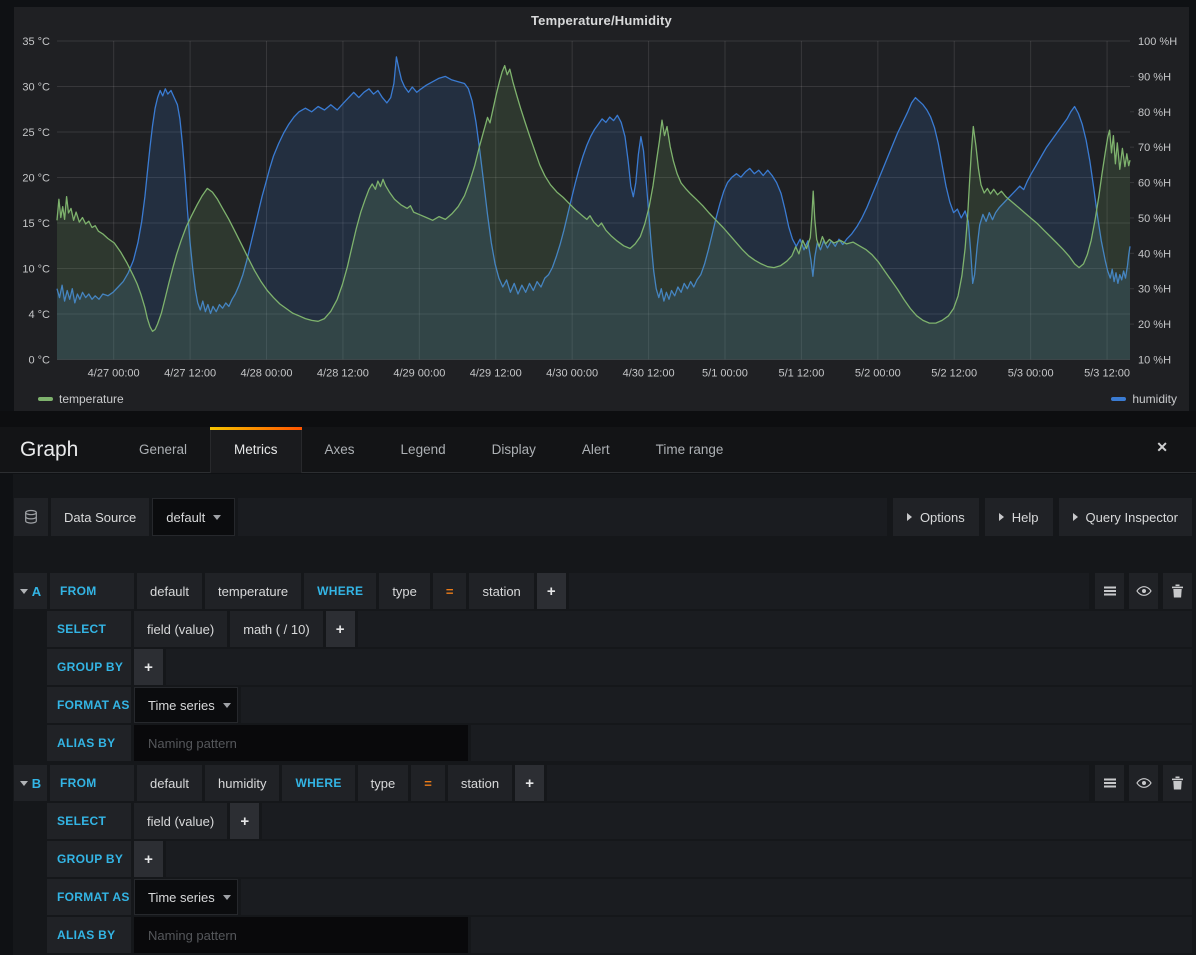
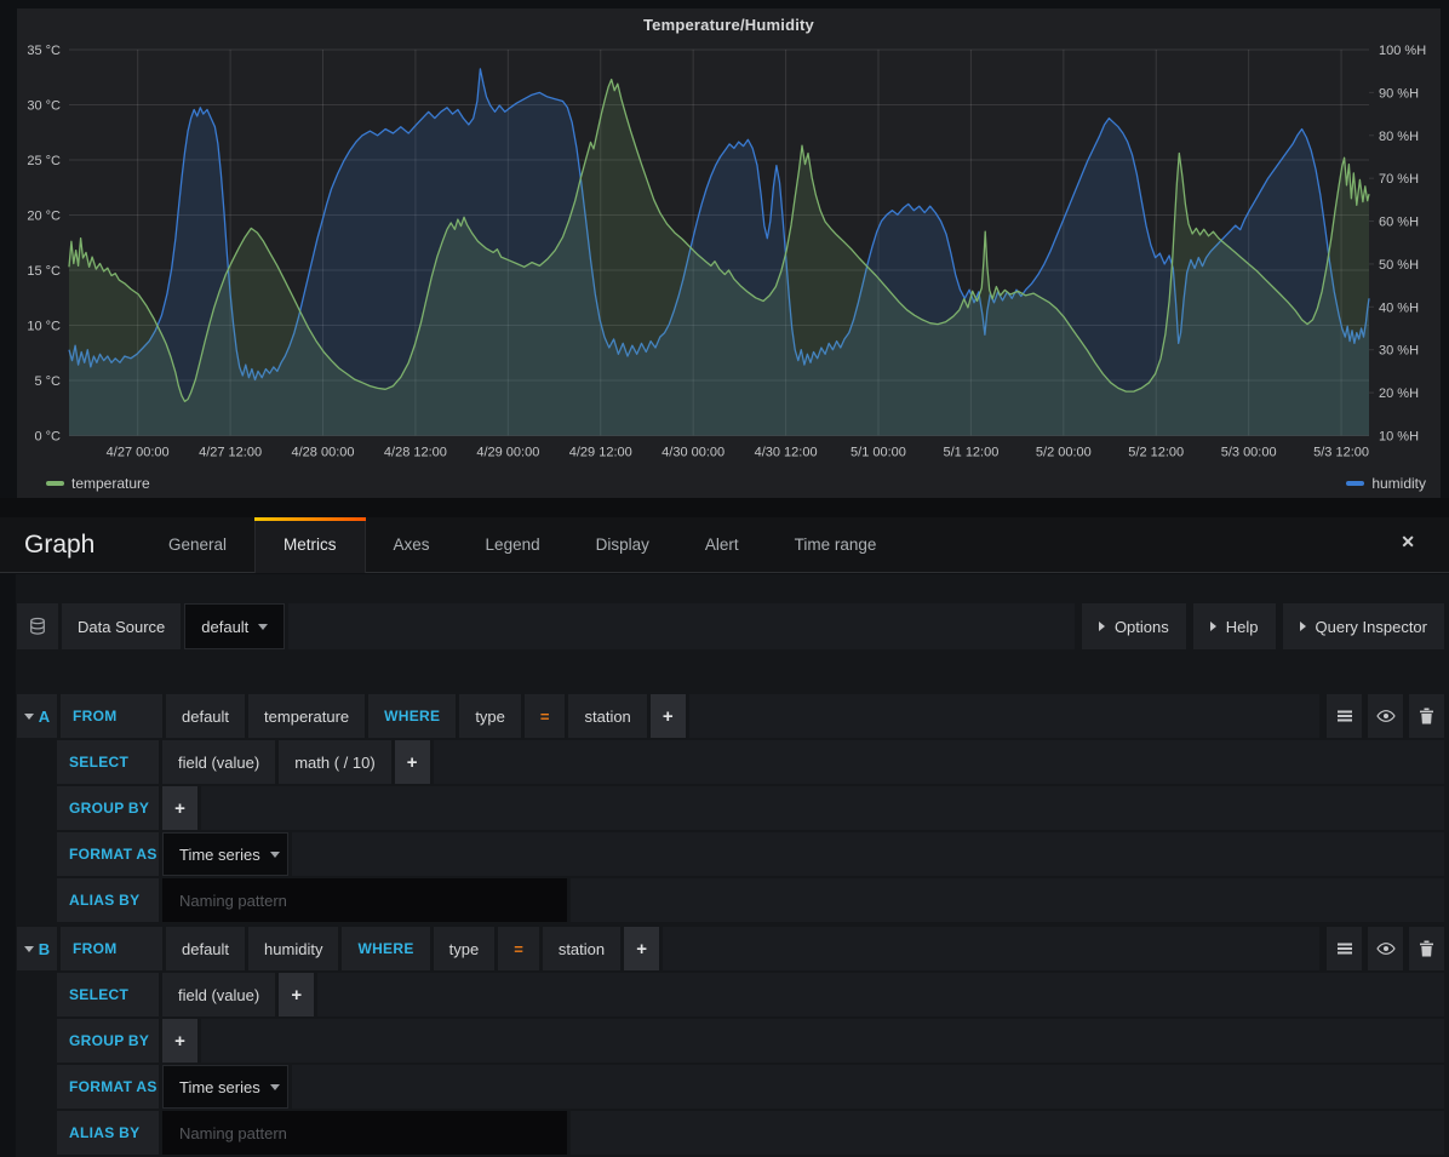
  Temperature/Humidity
  35 °C
  30 °C
  25 °C
  20 °C
  15 °C
  10 °C
- 4 °C
+ 5 °C
  0 °C
  100 %H
  90 %H
  80 %H
  70 %H
  60 %H
  50 %H
  40 %H
  30 %H
  20 %H
  10 %H
  4/27 00:00
  4/27 12:00
  4/28 00:00
  4/28 12:00
  4/29 00:00
  4/29 12:00
  4/30 00:00
  4/30 12:00
  5/1 00:00
  5/1 12:00
  5/2 00:00
  5/2 12:00
  5/3 00:00
  5/3 12:00
  temperature
  humidity
  Graph
  General
  Metrics
  Axes
  Legend
  Display
  Alert
  Time range
  ✕
  Data Source
  default
  Options
  Help
  Query Inspector
  A
  FROM
  default
  temperature
  WHERE
  type
  =
  station
  +
  SELECT
  field (value)
  math ( / 10)
  +
  GROUP BY
  +
  FORMAT AS
  Time series
  ALIAS BY
  Naming pattern
  B
  FROM
  default
  humidity
  WHERE
  type
  =
  station
  +
  SELECT
  field (value)
  +
  GROUP BY
  +
  FORMAT AS
  Time series
  ALIAS BY
  Naming pattern
